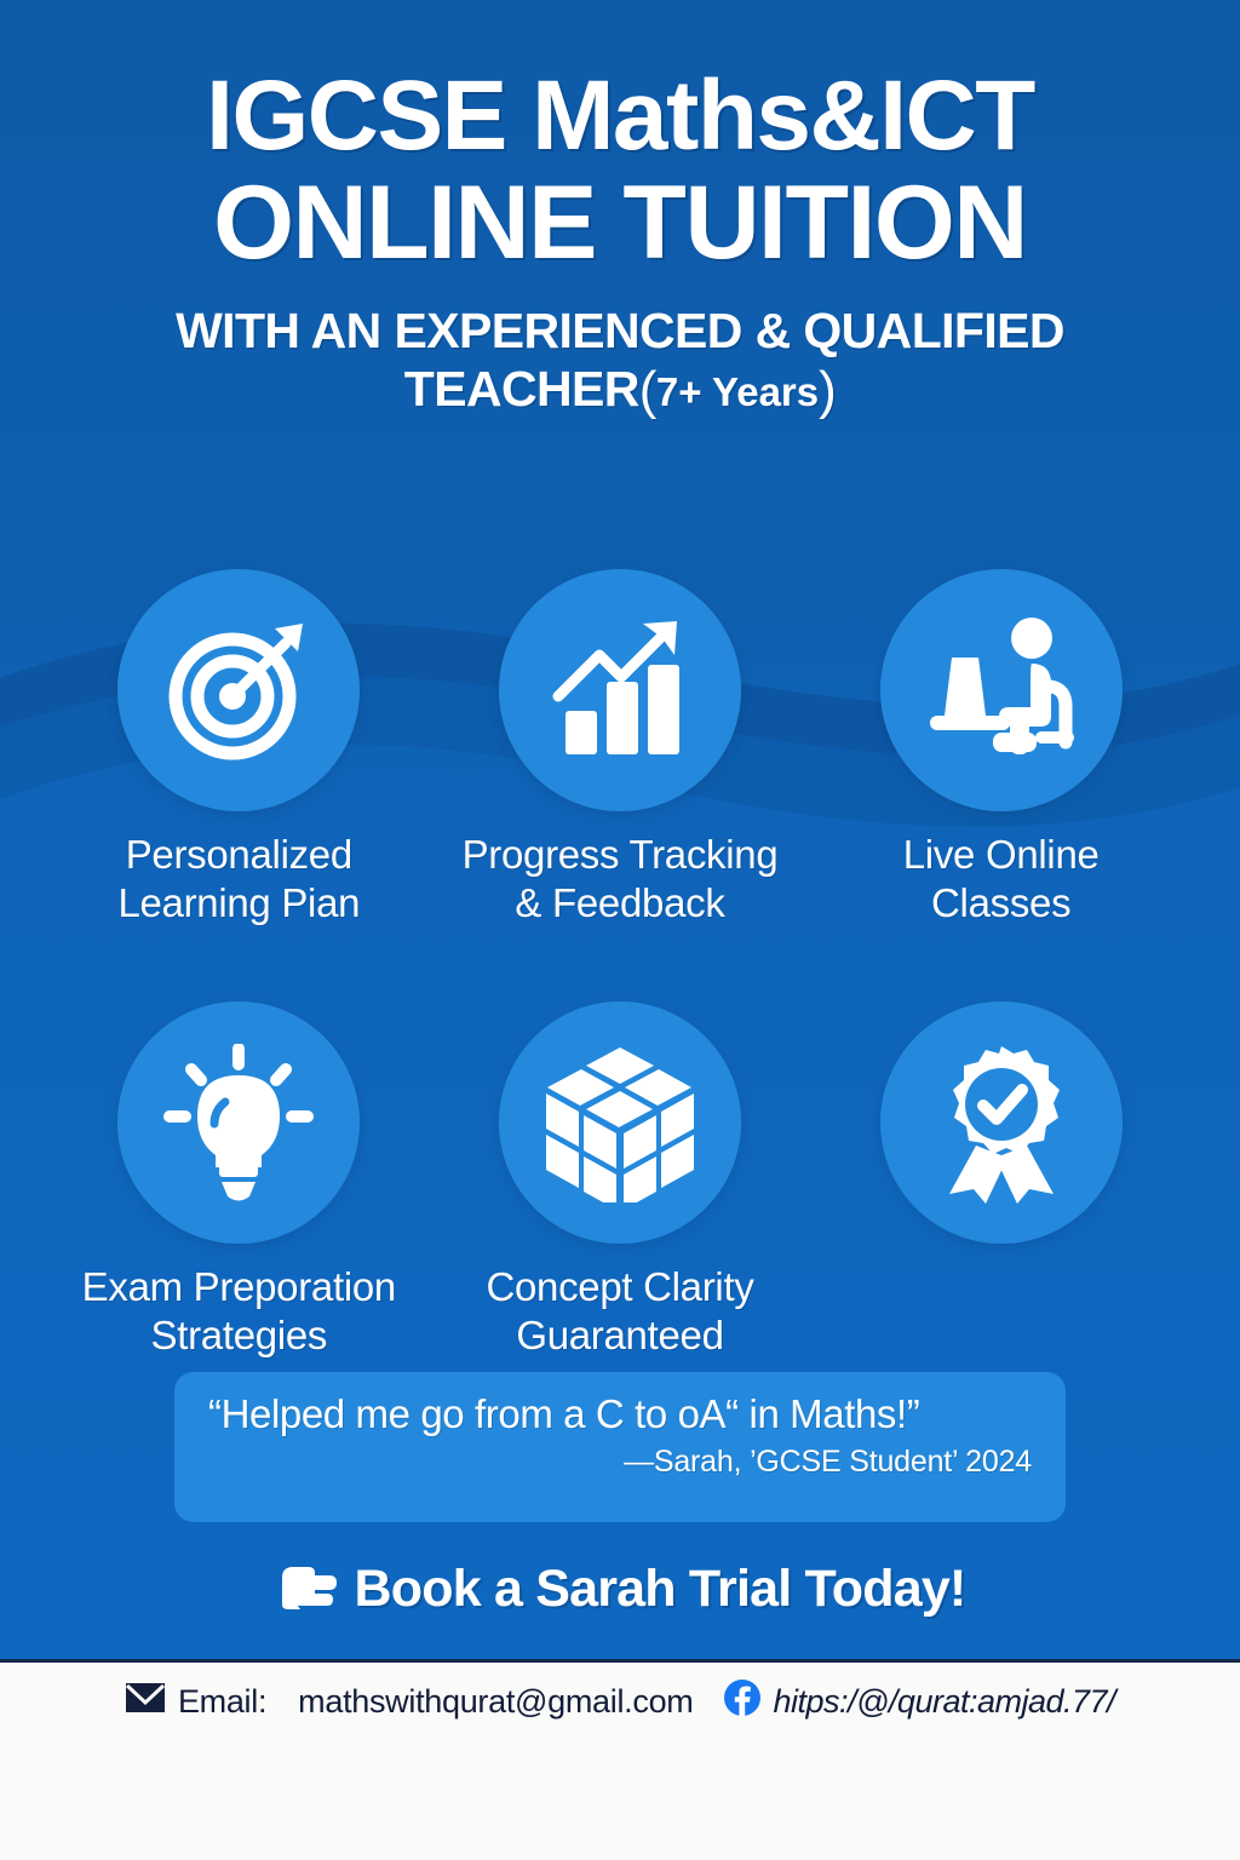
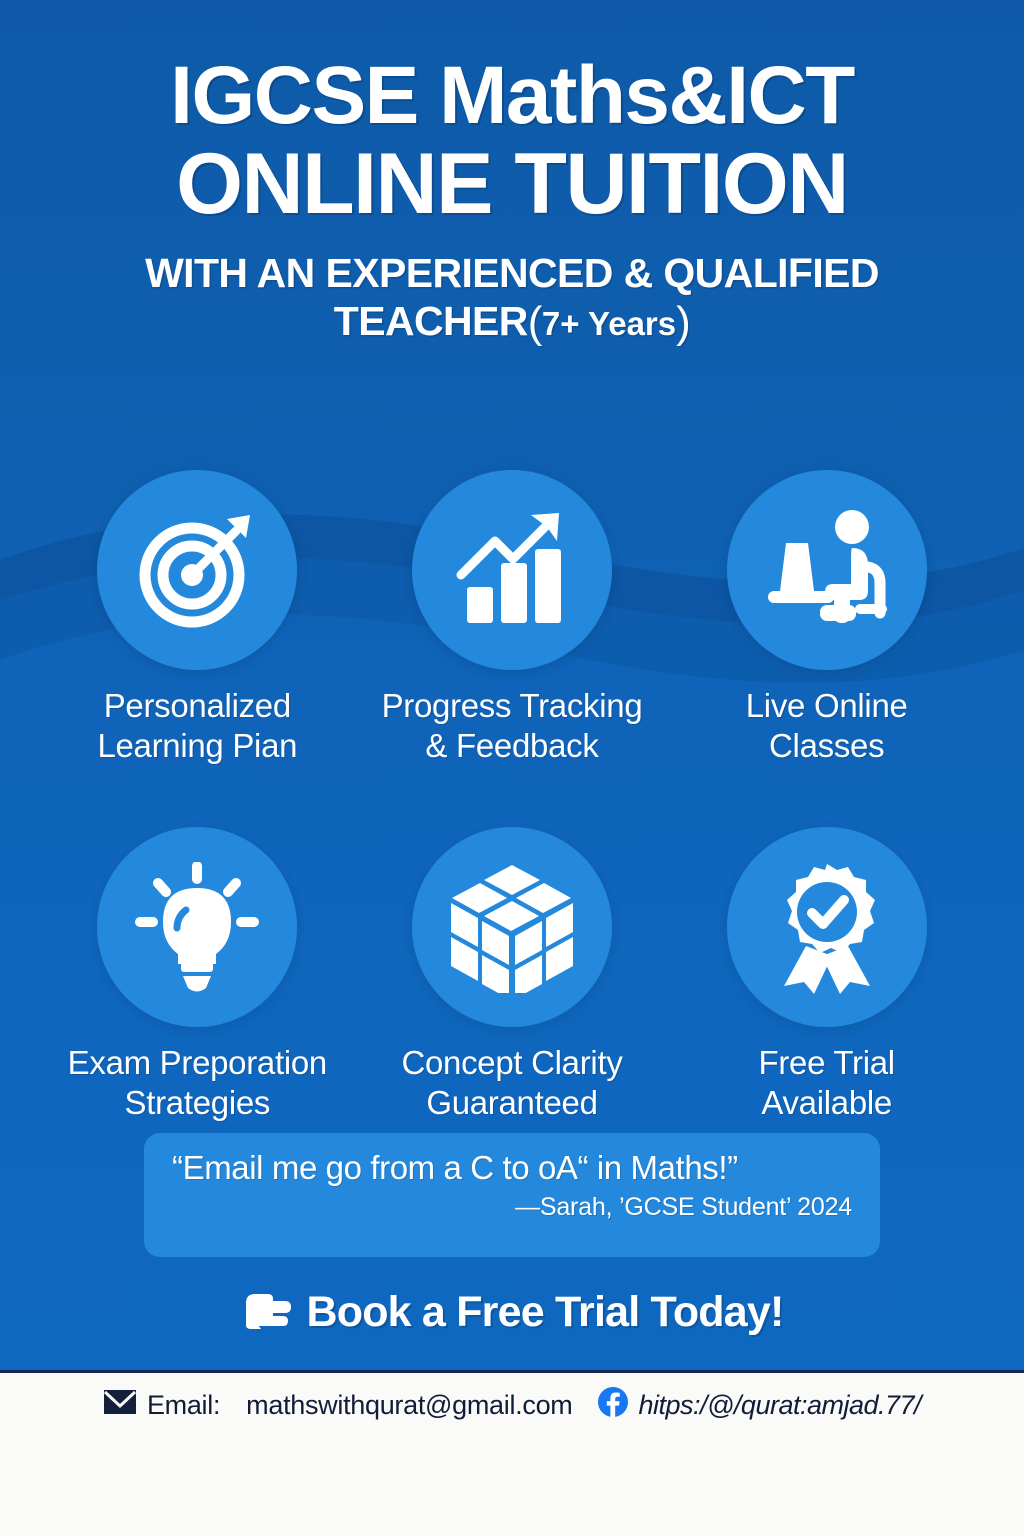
  IGCSE Maths&ICT
  ONLINE TUITION
  WITH AN EXPERIENCED & QUALIFIED
  TEACHER(7+ Years)
  Personalized
  Learning Pian
  Progress Tracking
  & Feedback
  Live Online
  Classes
  Exam Preporation
  Strategies
  Concept Clarity
  Guaranteed
+ Free Trial
+ Available
- “Helped me go from a C to oA“ in Maths!”
+ “Email me go from a C to oA“ in Maths!”
  —Sarah, ’GCSE Student’ 2024
- Book a Sarah Trial Today!
+ Book a Free Trial Today!
  Email:
  mathswithqurat@gmail.com
  hitps:/@/qurat:amjad.77/
